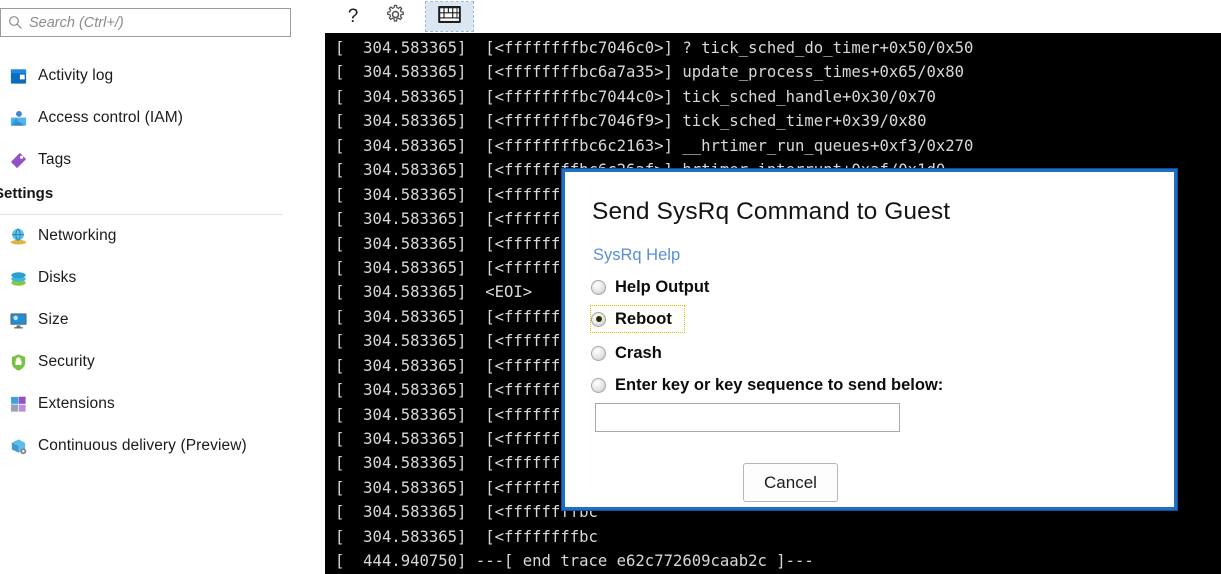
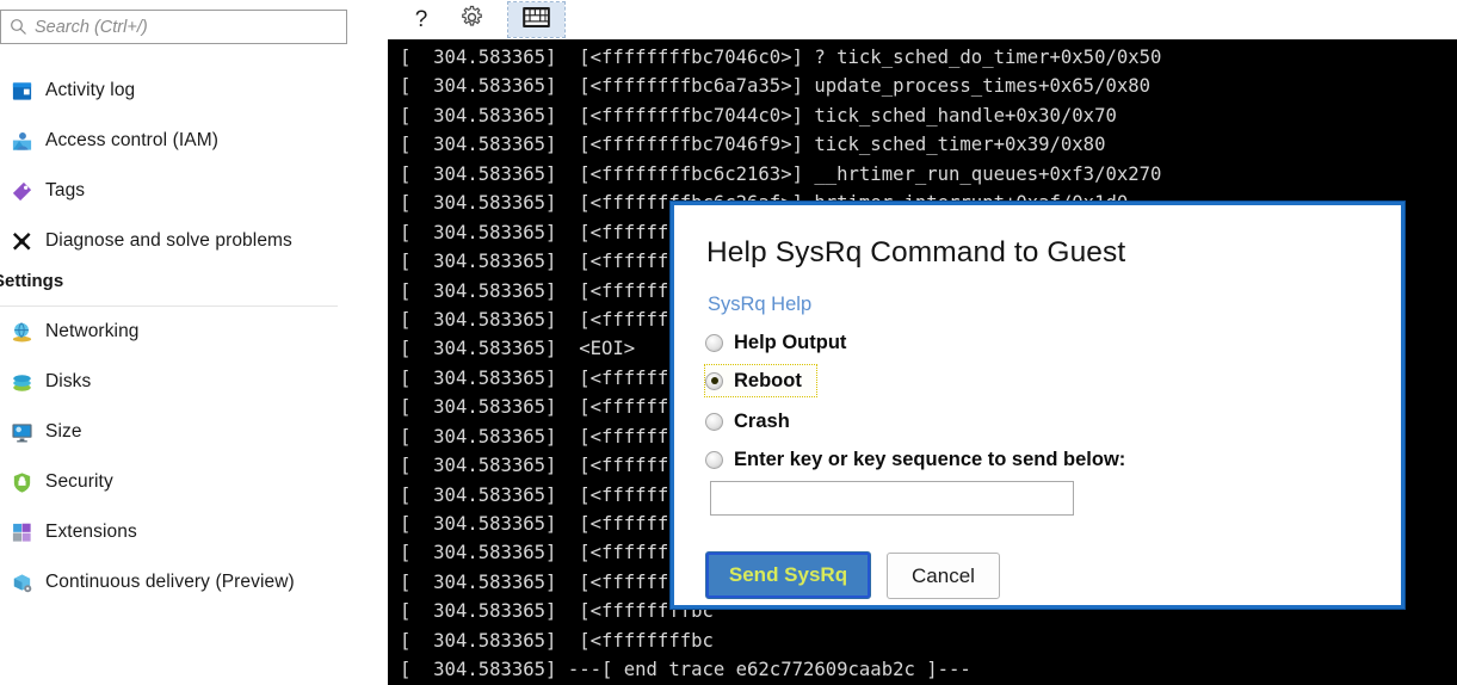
  Search (Ctrl+/)
  Activity log
  Access control (IAM)
  Tags
+ Diagnose and solve problems
  ettings
  Networking
  Disks
  Size
  Security
  Extensions
  Continuous delivery (Preview)
  ?
  [ 304.583365] [<ffffffffbc7046c0>] ? tick_sched_do_timer+0x50/0x50
  [ 304.583365] [<ffffffffbc6a7a35>] update_process_times+0x65/0x80
  [ 304.583365] [<ffffffffbc7044c0>] tick_sched_handle+0x30/0x70
  [ 304.583365] [<ffffffffbc7046f9>] tick_sched_timer+0x39/0x80
  [ 304.583365] [<ffffffffbc6c2163>] __hrtimer_run_queues+0xf3/0x270
  [ 304.583365] [<ffffff
  [ 304.583365] [<ffffff
  [ 304.583365] [<ffffff
  [ 304.583365] [<ffffff
  [ 304.583365] <EOI>
  [ 304.583365] [<ffffff
  [ 304.583365] [<ffffff
  [ 304.583365] [<ffffff
  [ 304.583365] [<ffffff
  [ 304.583365] [<ffffff
  [ 304.583365] [<ffffff
  [ 304.583365] [<ffffff
  [ 304.583365] [<ffffff
  [ 304.583365] [<ffffffffbc
  [ 304.583365] [<ffffffffbc
- [ 444.940750] ---[ end trace e62c772609caab2c ]---
+ [ 304.583365] ---[ end trace e62c772609caab2c ]---
- Send SysRq Command to Guest
+ Help SysRq Command to Guest
  SysRq Help
  Help Output
  Reboot
  Crash
  Enter key or key sequence to send below:
+ Send SysRq
  Cancel
